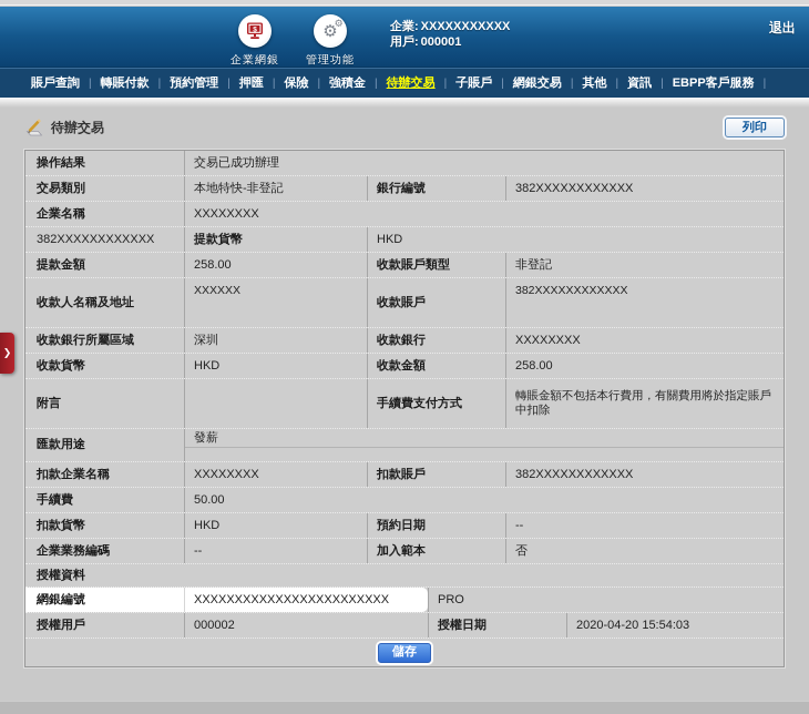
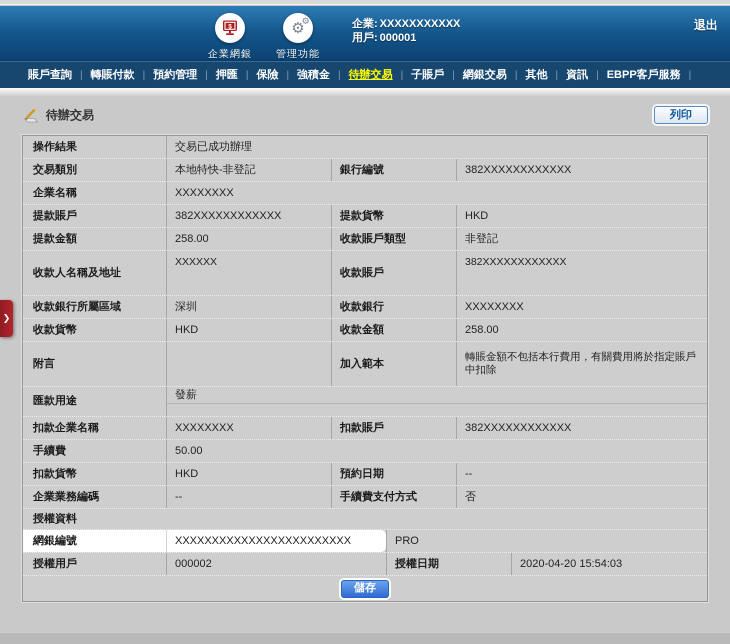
  企業網銀
  ⚙
  ⚙
  管理功能
  企業: XXXXXXXXXXX
  用戶: 000001
  退出
  賬戶查詢
  |
  轉賬付款
  |
  預約管理
  |
  押匯
  |
  保險
  |
  強積金
  |
  待辦交易
  |
  子賬戶
  |
  網銀交易
  |
  其他
  |
  資訊
  |
  EBPP客戶服務
  |
  待辦交易
  列印
  操作結果
  交易已成功辦理
  交易類別
  本地特快-非登記
  銀行編號
  382XXXXXXXXXXXX
  企業名稱
  XXXXXXXX
+ 提款賬戶
  382XXXXXXXXXXXX
  提款貨幣
  HKD
  提款金額
  258.00
  收款賬戶類型
  非登記
  收款人名稱及地址
  XXXXXX
  收款賬戶
  382XXXXXXXXXXXX
  收款銀行所屬區域
  深圳
  收款銀行
  XXXXXXXX
  收款貨幣
  HKD
  收款金額
  258.00
  附言
- 手續費支付方式
+ 加入範本
  轉賬金額不包括本行費用，有關費用將於指定賬戶中扣除
  匯款用途
  發薪
  扣款企業名稱
  XXXXXXXX
  扣款賬戶
  382XXXXXXXXXXXX
  手續費
  50.00
  扣款貨幣
  HKD
  預約日期
  --
  企業業務編碼
  --
- 加入範本
+ 手續費支付方式
  否
  授權資料
  網銀編號
  XXXXXXXXXXXXXXXXXXXXXXXX
  PRO
  授權用戶
  000002
  授權日期
  2020-04-20 15:54:03
  儲存
  ❯
